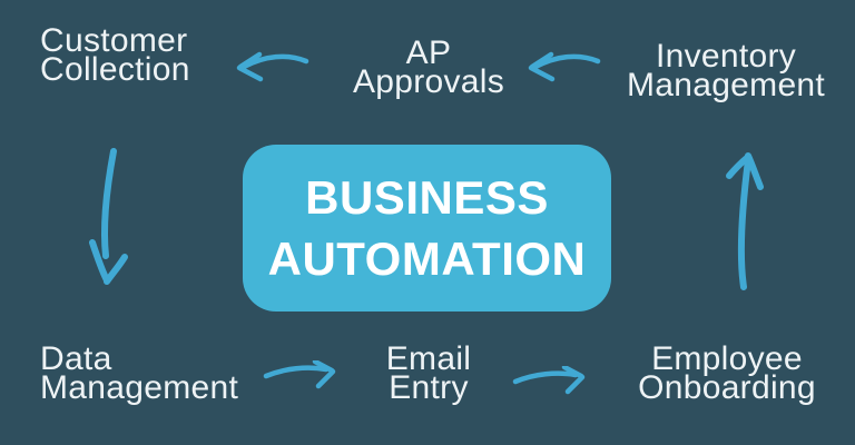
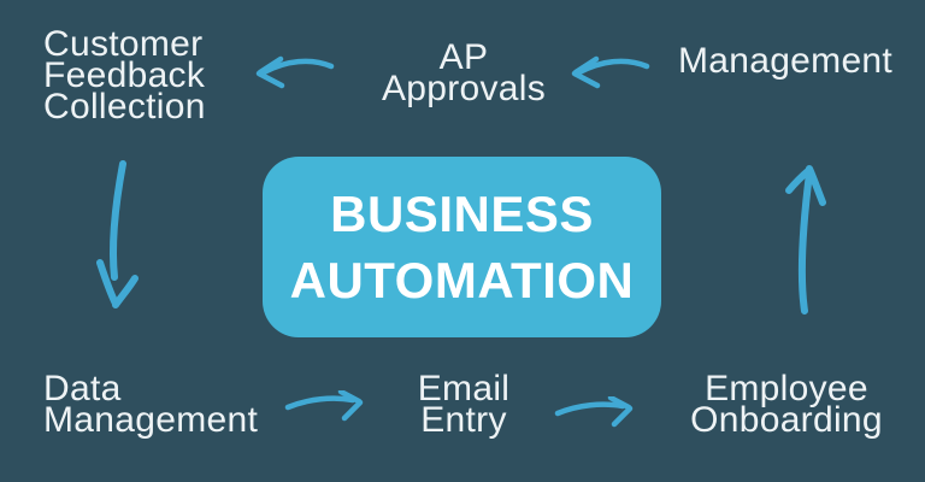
  Customer
+ Feedback
  Collection
  AP
  Approvals
- Inventory
  Management
  Data
  Management
  Email
  Entry
  Employee
  Onboarding
  BUSINESS
  AUTOMATION
